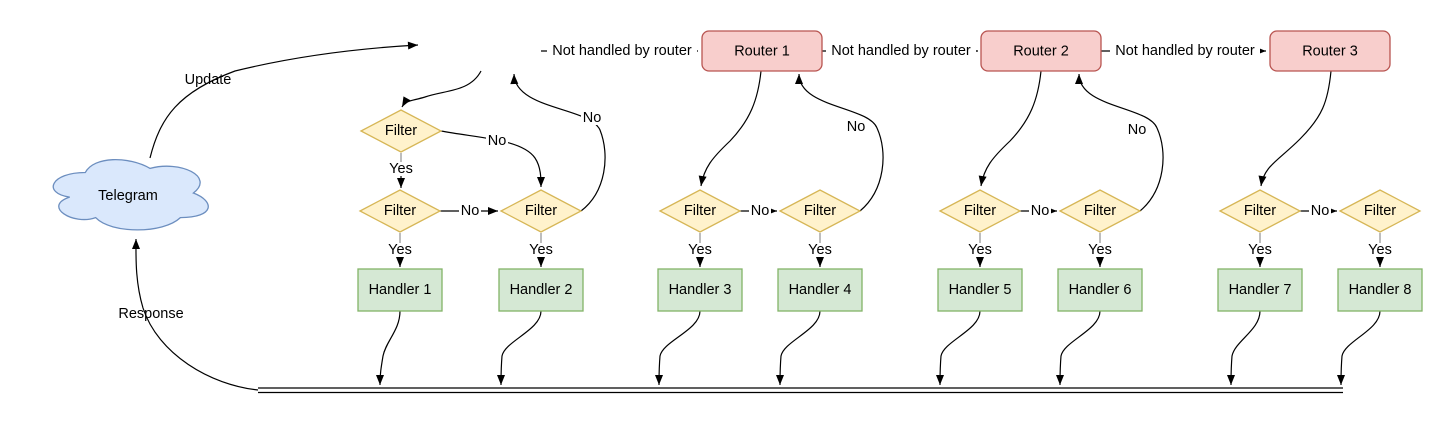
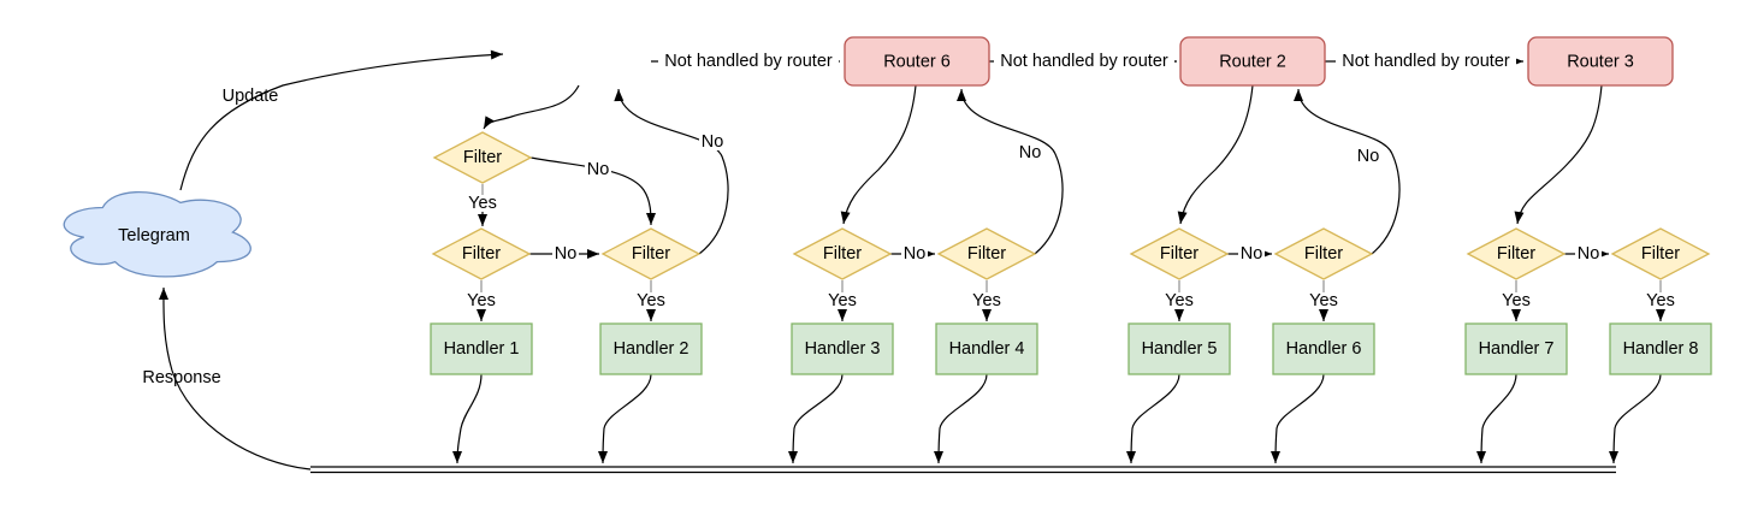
  Telegram
- Router 1
+ Router 6
  Router 2
  Router 3
  Filter
  Filter
  Filter
  Filter
  Filter
  Filter
  Filter
  Filter
  Filter
  Handler 1
  Handler 2
  Handler 3
  Handler 4
  Handler 5
  Handler 6
  Handler 7
  Handler 8
  Update
  Response
  Not handled by router
  Not handled by router
  Not handled by router
  No
  No
  No
  No
  No
  No
  No
  No
  Yes
  Yes
  Yes
  Yes
  Yes
  Yes
  Yes
  Yes
  Yes
